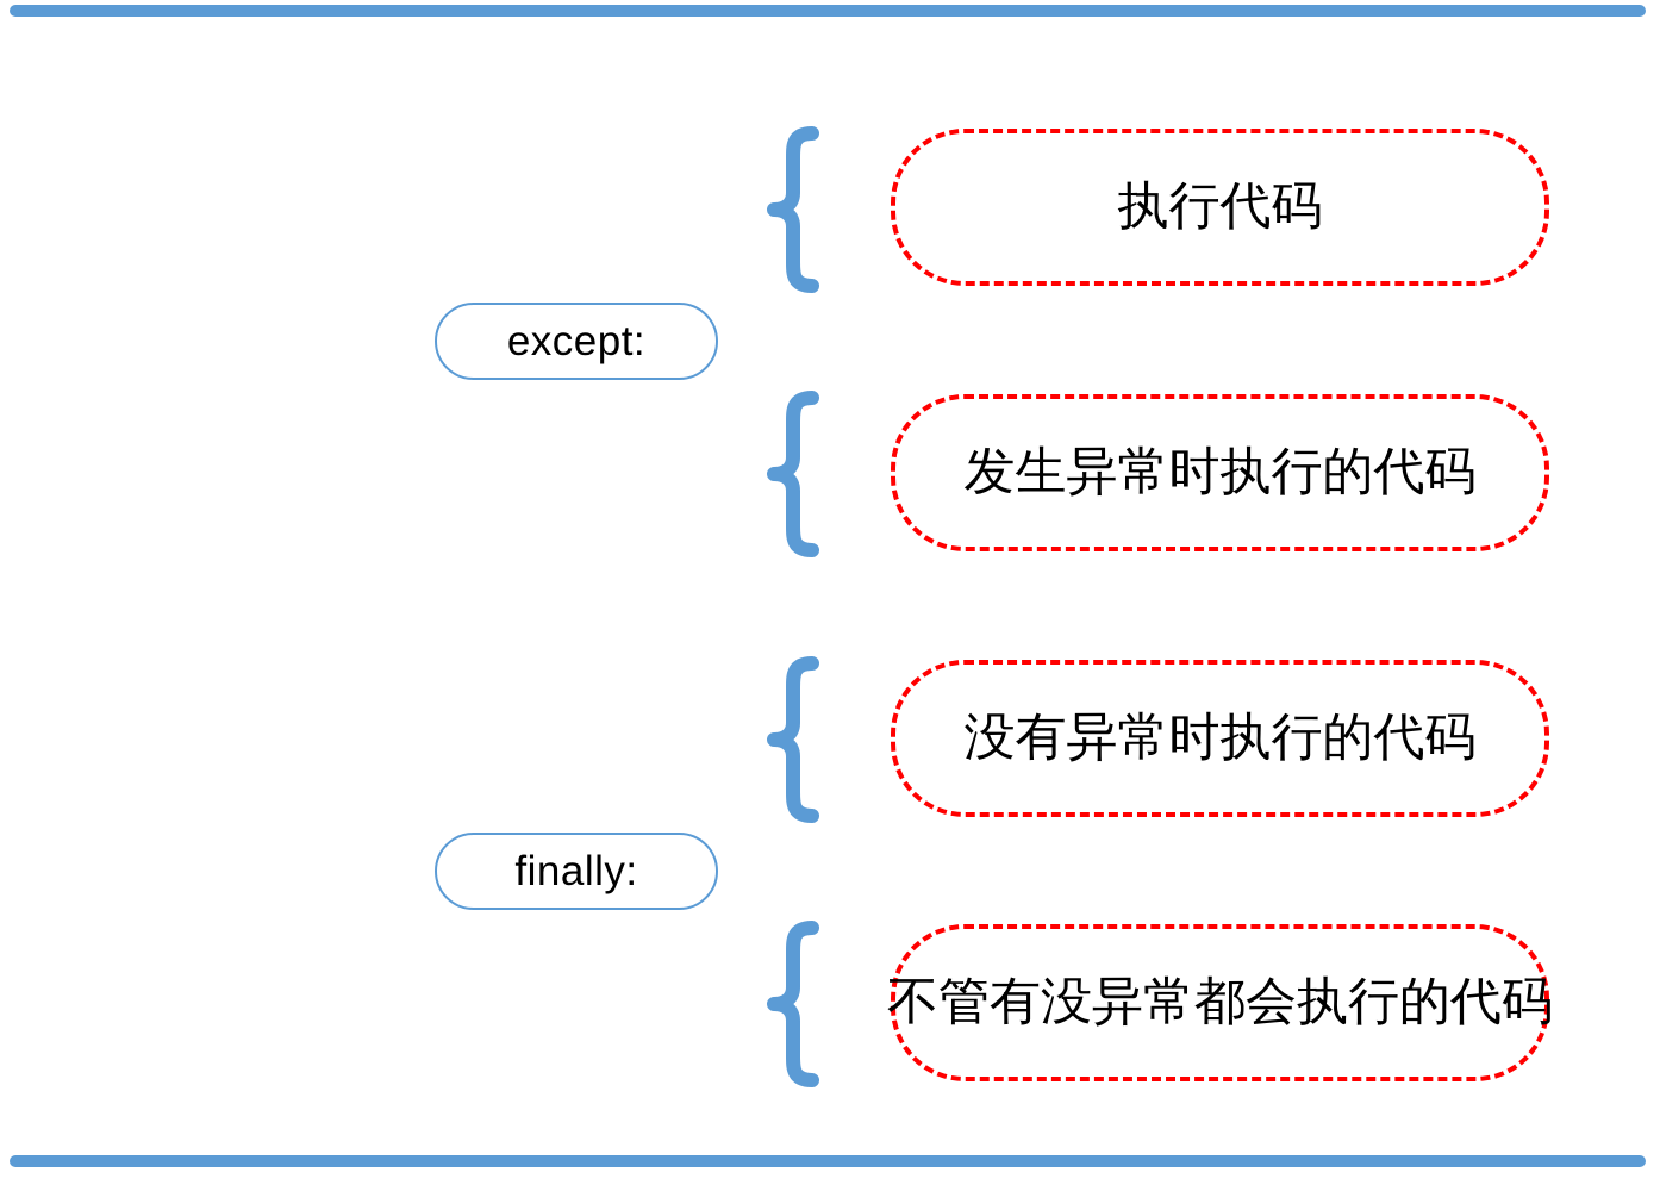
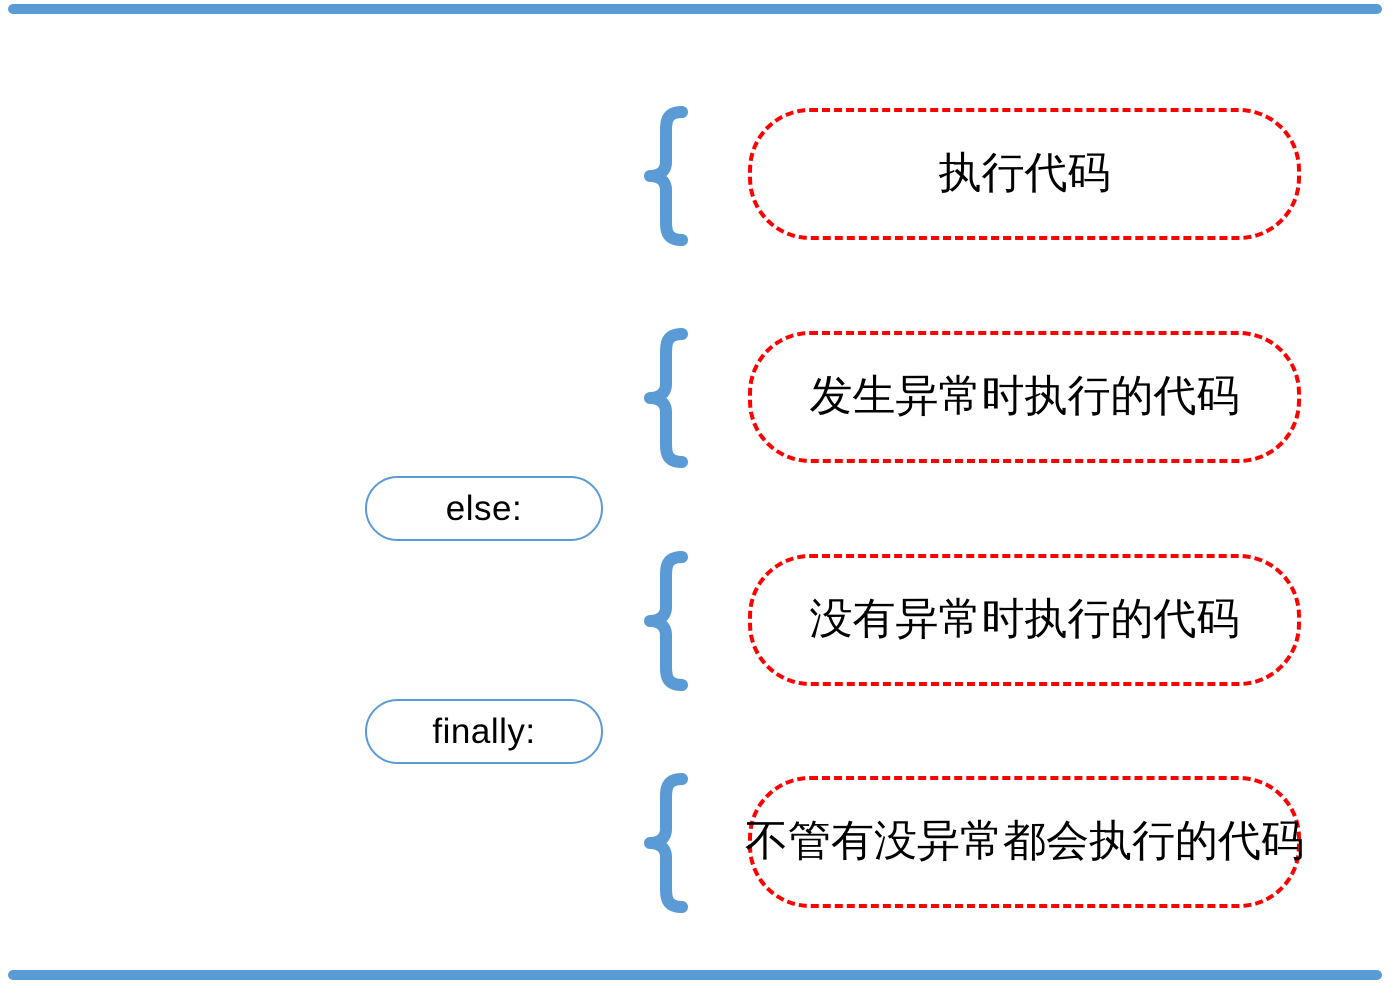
  执行代码
- except:
  发生异常时执行的代码
+ else:
  没有异常时执行的代码
  finally:
  不管有没异常都会执行的代码
